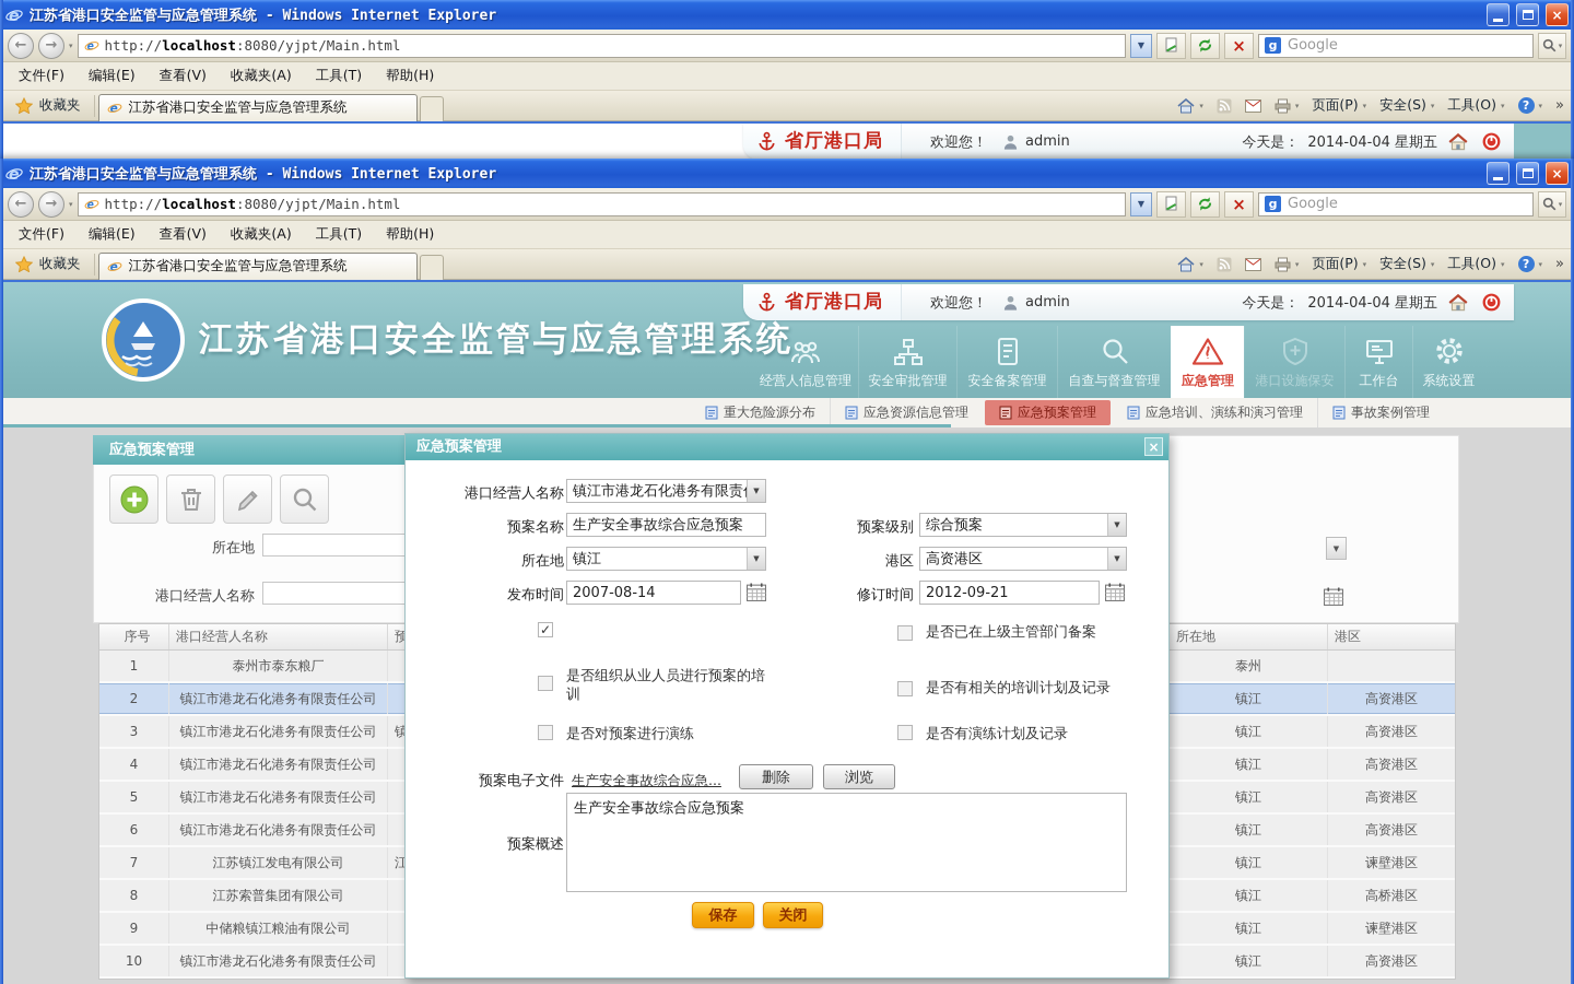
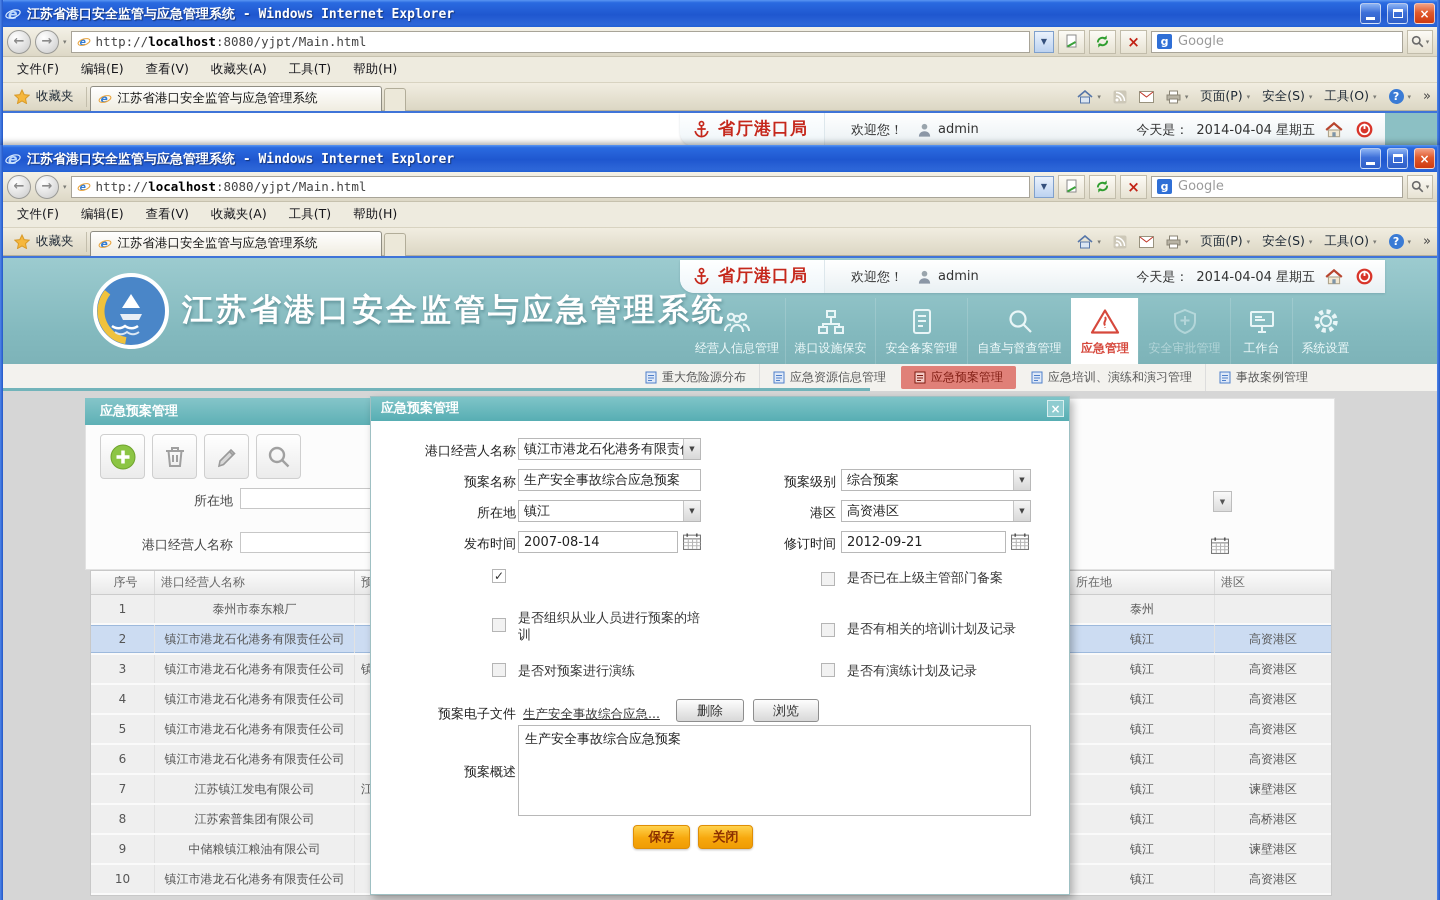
  e
  江苏省港口安全监管与应急管理系统 - Windows Internet Explorer
  ×
  ←
  →
  ▾
  e
  http://localhost:8080/yjpt/Main.html
  ▼
  ×
  g
  Google
  ▾
  文件(F)
  编辑(E)
  查看(V)
  收藏夹(A)
  工具(T)
  帮助(H)
  收藏夹
  e
  江苏省港口安全监管与应急管理系统
  ▾
  ▾
  页面(P)
  ▾
  安全(S)
  ▾
  工具(O)
  ▾
  ?
  ▾
  »
  省厅港口局
  欢迎您！
  admin
  今天是：
  2014-04-04 星期五
  e
  江苏省港口安全监管与应急管理系统 - Windows Internet Explorer
  ×
  ←
  →
  ▾
  e
  http://localhost:8080/yjpt/Main.html
  ▼
  ×
  g
  Google
  ▾
  文件(F)
  编辑(E)
  查看(V)
  收藏夹(A)
  工具(T)
  帮助(H)
  收藏夹
  e
  江苏省港口安全监管与应急管理系统
  ▾
  ▾
  页面(P)
  ▾
  安全(S)
  ▾
  工具(O)
  ▾
  ?
  ▾
  »
  江苏省港口安全监管与应急管理系统
  省厅港口局
  欢迎您！
  admin
  今天是：
  2014-04-04 星期五
  经营人信息管理
- 安全审批管理
+ 港口设施保安
  安全备案管理
  自查与督查管理
  应急管理
- 港口设施保安
+ 安全审批管理
  工作台
  系统设置
  重大危险源分布
  应急资源信息管理
  应急预案管理
  应急培训、演练和演习管理
  事故案例管理
  应急预案管理
  所在地
  港口经营人名称
  ▼
  序号
  港口经营人名称
  所在地
  港区
  1
  泰州市泰东粮厂
  泰州
  2
  镇江市港龙石化港务有限责任公司
  镇江
  高资港区
  3
  镇江市港龙石化港务有限责任公司
  镇
  镇江
  高资港区
  4
  镇江市港龙石化港务有限责任公司
  镇江
  高资港区
  5
  镇江市港龙石化港务有限责任公司
  镇江
  高资港区
  6
  镇江市港龙石化港务有限责任公司
  镇江
  高资港区
  7
  江苏镇江发电有限公司
  江
  镇江
  谏壁港区
  8
  江苏索普集团有限公司
  镇江
  高桥港区
  9
  中储粮镇江粮油有限公司
  镇江
  谏壁港区
  10
  镇江市港龙石化港务有限责任公司
  镇江
  高资港区
  应急预案管理
  ×
  港口经营人名称
  镇江市港龙石化港务有限责
  ▼
  预案名称
  生产安全事故综合应急预案
  预案级别
  综合预案
  ▼
  所在地
  镇江
  ▼
  港区
  高资港区
  ▼
  发布时间
  2007-08-14
  修订时间
  2012-09-21
  ✓
  是否已在上级主管部门备案
  是否组织从业人员进行预案的培训
  是否有相关的培训计划及记录
  是否对预案进行演练
  是否有演练计划及记录
  预案电子文件
  生产安全事故综合应急...
  删除
  浏览
  预案概述
  生产安全事故综合应急预案
  保存
  关闭
